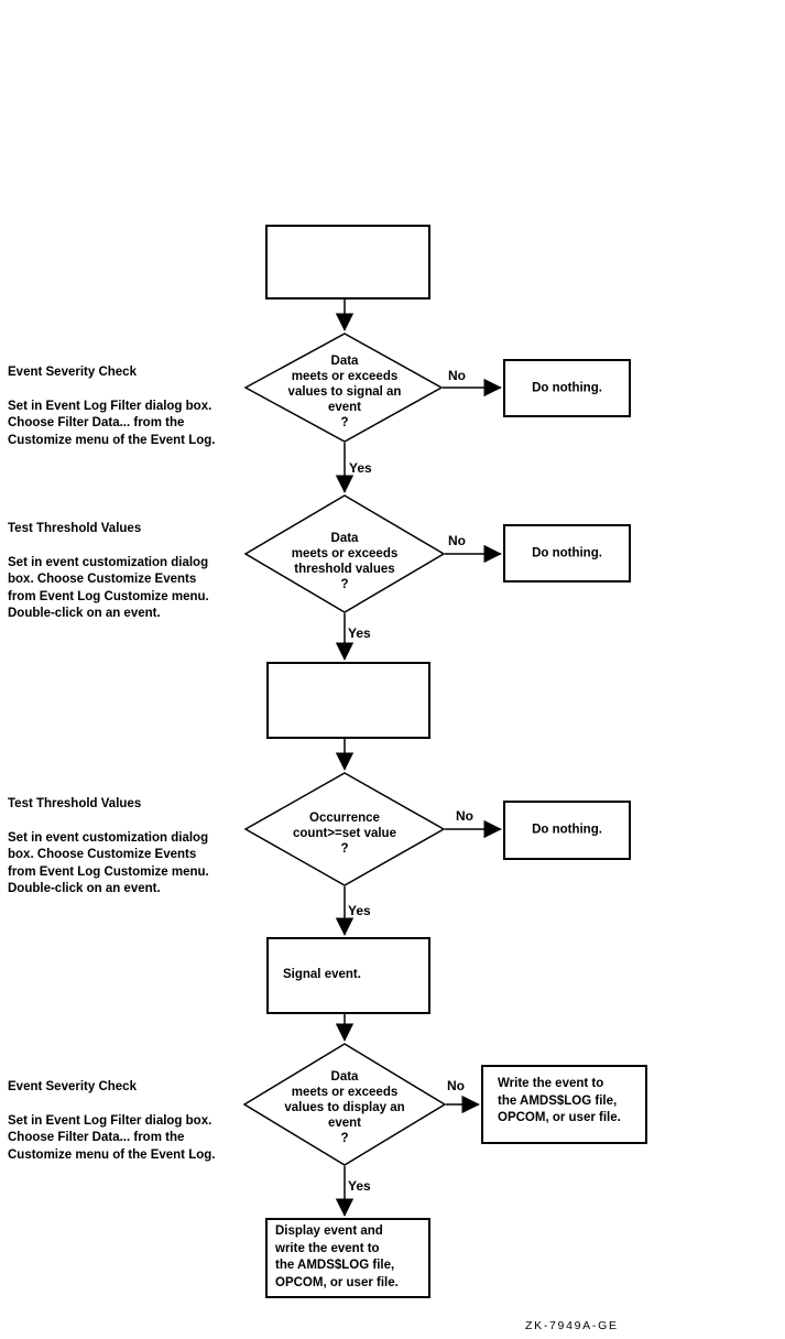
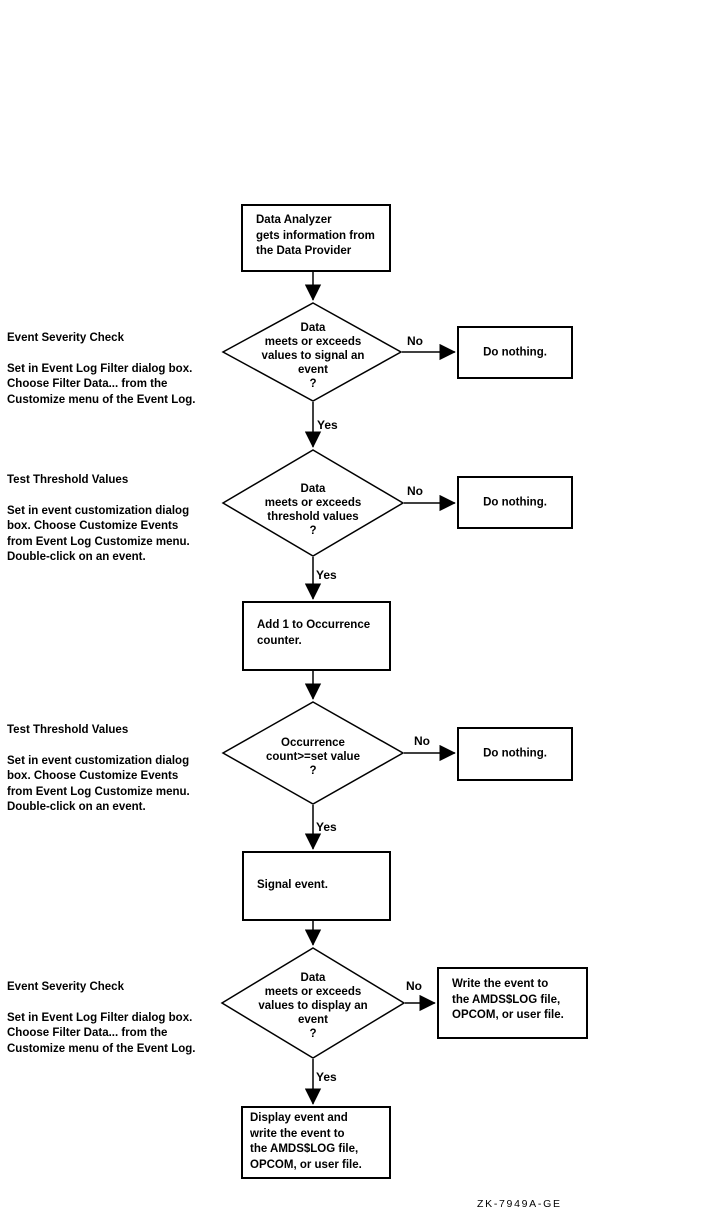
+ Data Analyzer
+ gets information from
+ the Data Provider
+ Add 1 to Occurrence
+ counter.
  Signal event.
  Display event and
  write the event to
  the AMDS$LOG file,
  OPCOM, or user file.
  Do nothing.
  Do nothing.
  Do nothing.
  Write the event to
  the AMDS$LOG file,
  OPCOM, or user file.
  Data
  meets or exceeds
  values to signal an
  event
  ?
  Data
  meets or exceeds
  threshold values
  ?
  Occurrence
  count>=set value
  ?
  Data
  meets or exceeds
  values to display an
  event
  ?
  Yes
  Yes
  Yes
  Yes
  No
  No
  No
  No
  Event Severity Check
  Set in Event Log Filter dialog box.
  Choose Filter Data... from the
  Customize menu of the Event Log.
  Test Threshold Values
  Set in event customization dialog
  box. Choose Customize Events
  from Event Log Customize menu.
  Double-click on an event.
  Test Threshold Values
  Set in event customization dialog
  box. Choose Customize Events
  from Event Log Customize menu.
  Double-click on an event.
  Event Severity Check
  Set in Event Log Filter dialog box.
  Choose Filter Data... from the
  Customize menu of the Event Log.
  ZK-7949A-GE
